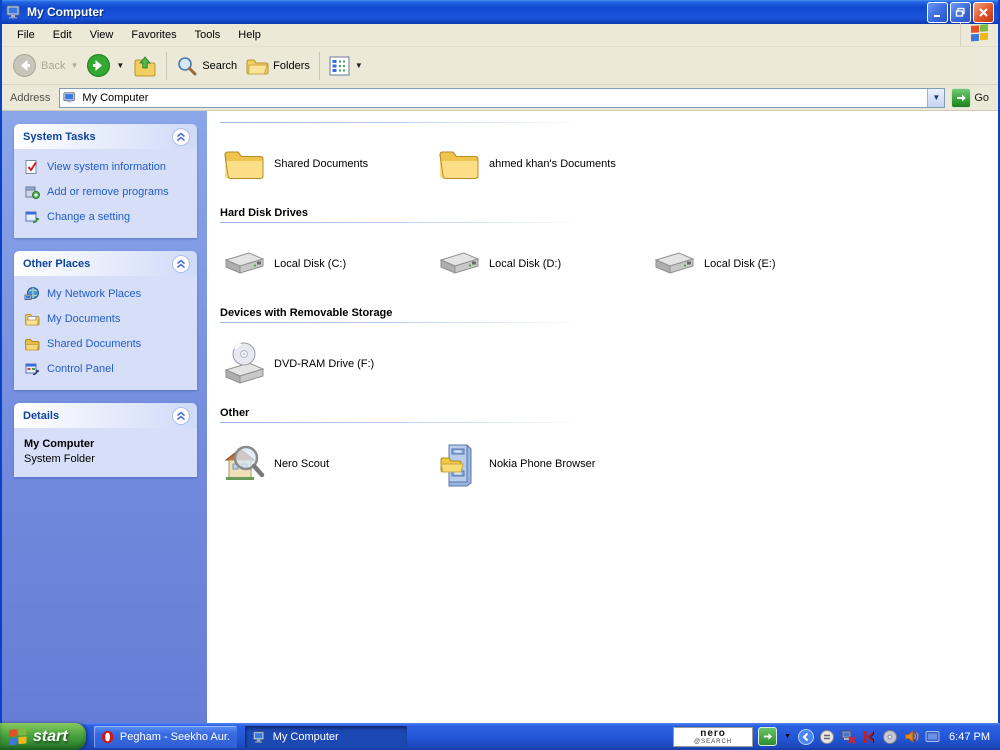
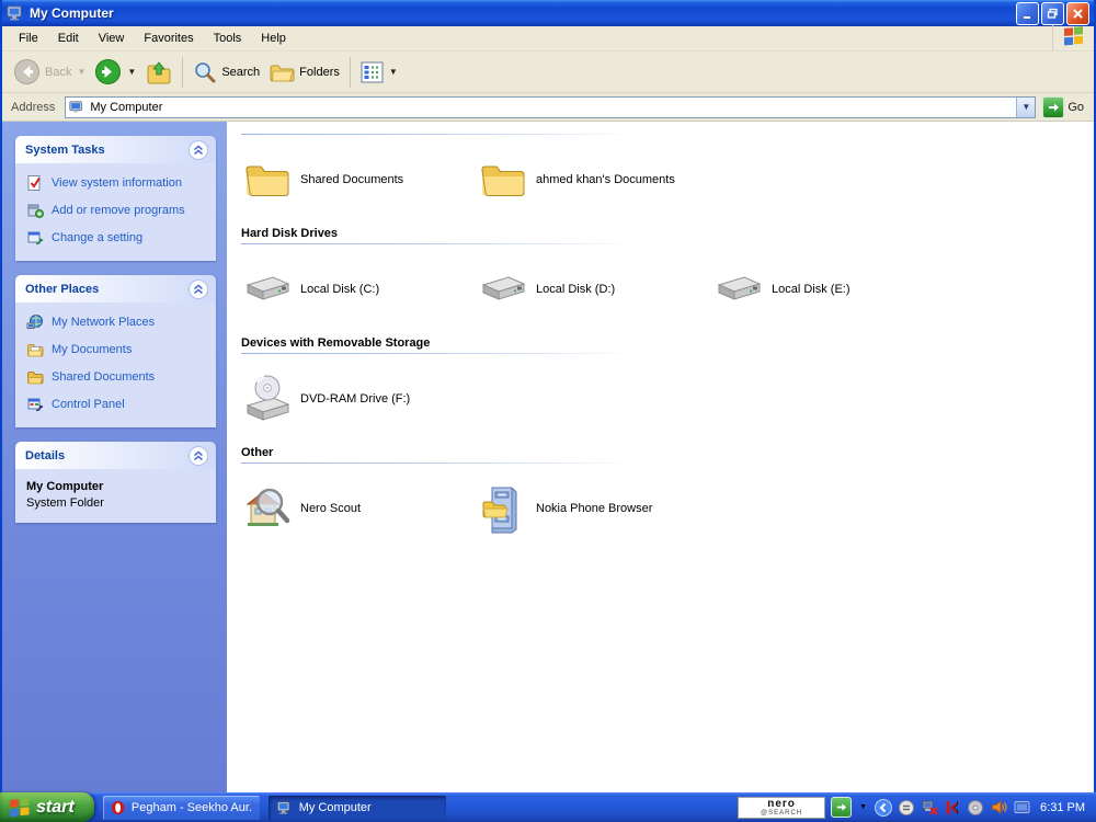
  My Computer
  File
  Edit
  View
  Favorites
  Tools
  Help
  Back
  ▼
  ▼
  Search
  Folders
  ▼
  Address
  My Computer
  ▼
  Go
  System Tasks
  View system information
  Add or remove programs
  Change a setting
  Other Places
  My Network Places
  My Documents
  Shared Documents
  Control Panel
  Details
  My Computer
  System Folder
  Shared Documents
  ahmed khan's Documents
  Hard Disk Drives
  Local Disk (C:)
  Local Disk (D:)
  Local Disk (E:)
  Devices with Removable Storage
  DVD-RAM Drive (F:)
  Other
  Nero Scout
  Nokia Phone Browser
  start
  Pegham - Seekho Aur.
  My Computer
  nero
- 6:47 PM
+ 6:31 PM
